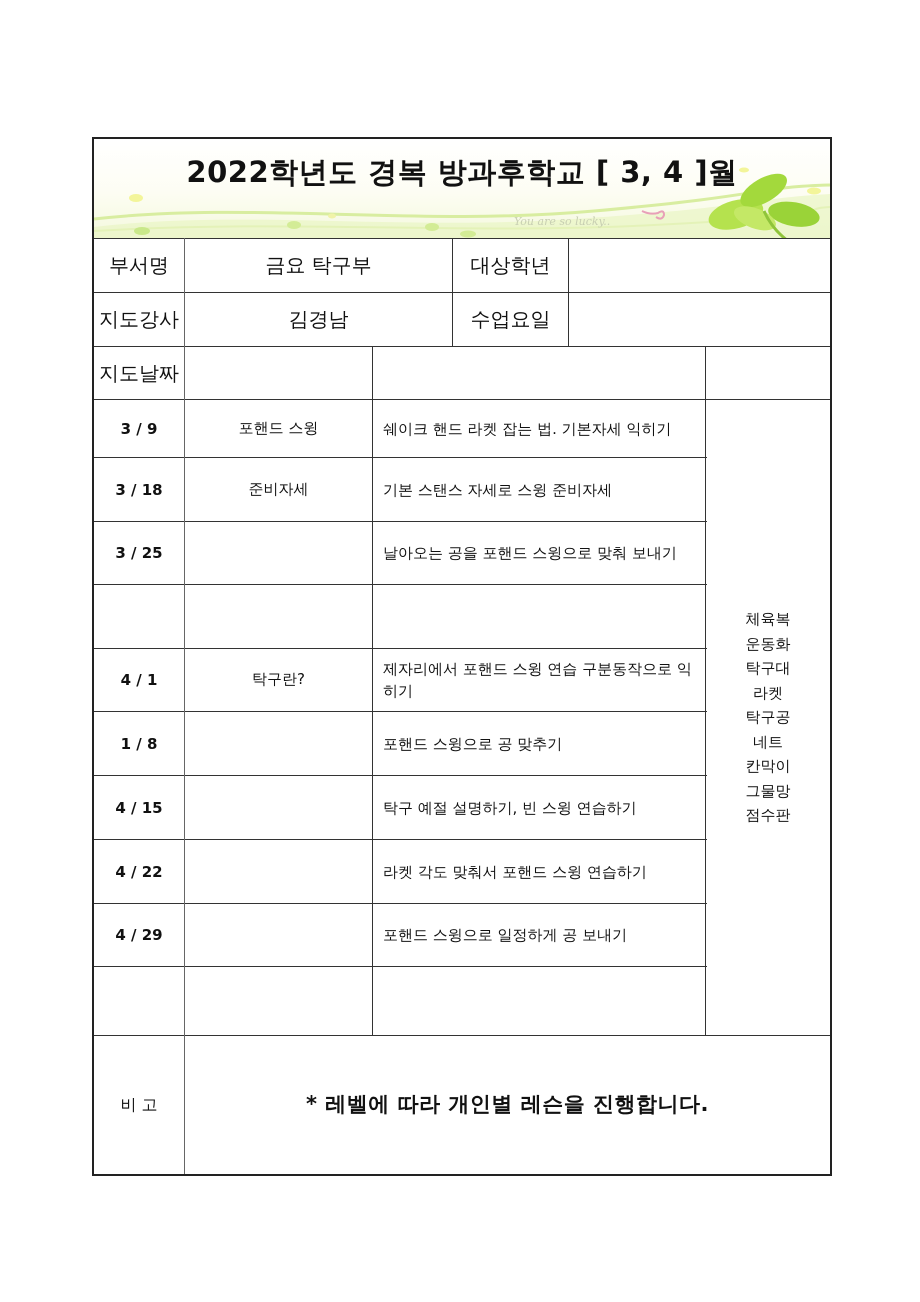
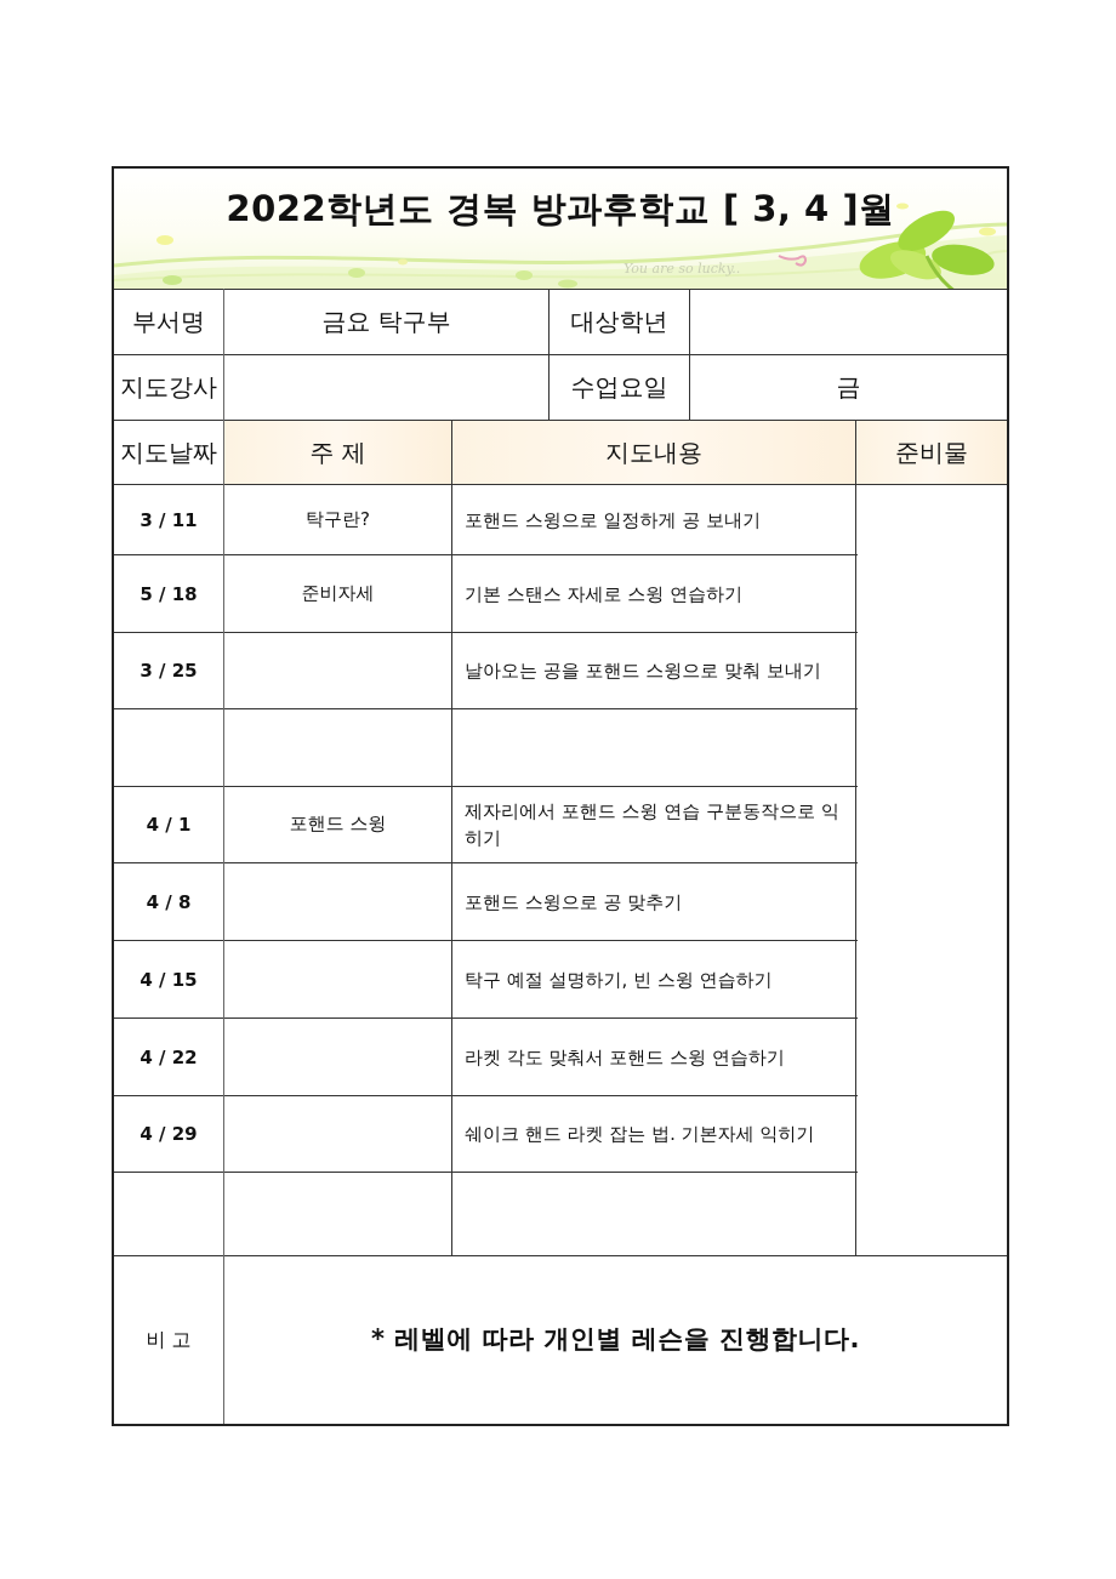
  You are so lucky..
  2022학년도 경복 방과후학교 [ 3, 4 ]월
  부서명
  금요 탁구부
  대상학년
  지도강사
- 김경남
  수업요일
+ 금
  지도날짜
+ 주 제
+ 지도내용
+ 준비물
- 3 / 9
+ 3 / 11
- 포핸드 스윙
+ 탁구란?
- 쉐이크 핸드 라켓 잡는 법. 기본자세 익히기
+ 포핸드 스윙으로 일정하게 공 보내기
- 3 / 18
+ 5 / 18
  준비자세
- 기본 스탠스 자세로 스윙 준비자세
+ 기본 스탠스 자세로 스윙 연습하기
  3 / 25
  날아오는 공을 포핸드 스윙으로 맞춰 보내기
  4 / 1
- 탁구란?
+ 포핸드 스윙
  제자리에서 포핸드 스윙 연습 구분동작으로 익히기
- 1 / 8
+ 4 / 8
  포핸드 스윙으로 공 맞추기
  4 / 15
  탁구 예절 설명하기, 빈 스윙 연습하기
  4 / 22
  라켓 각도 맞춰서 포핸드 스윙 연습하기
  4 / 29
- 포핸드 스윙으로 일정하게 공 보내기
+ 쉐이크 핸드 라켓 잡는 법. 기본자세 익히기
- 체육복
- 운동화
- 탁구대
- 라켓
- 탁구공
- 네트
- 칸막이
- 그물망
- 점수판
  비 고
  * 레벨에 따라 개인별 레슨을 진행합니다.
